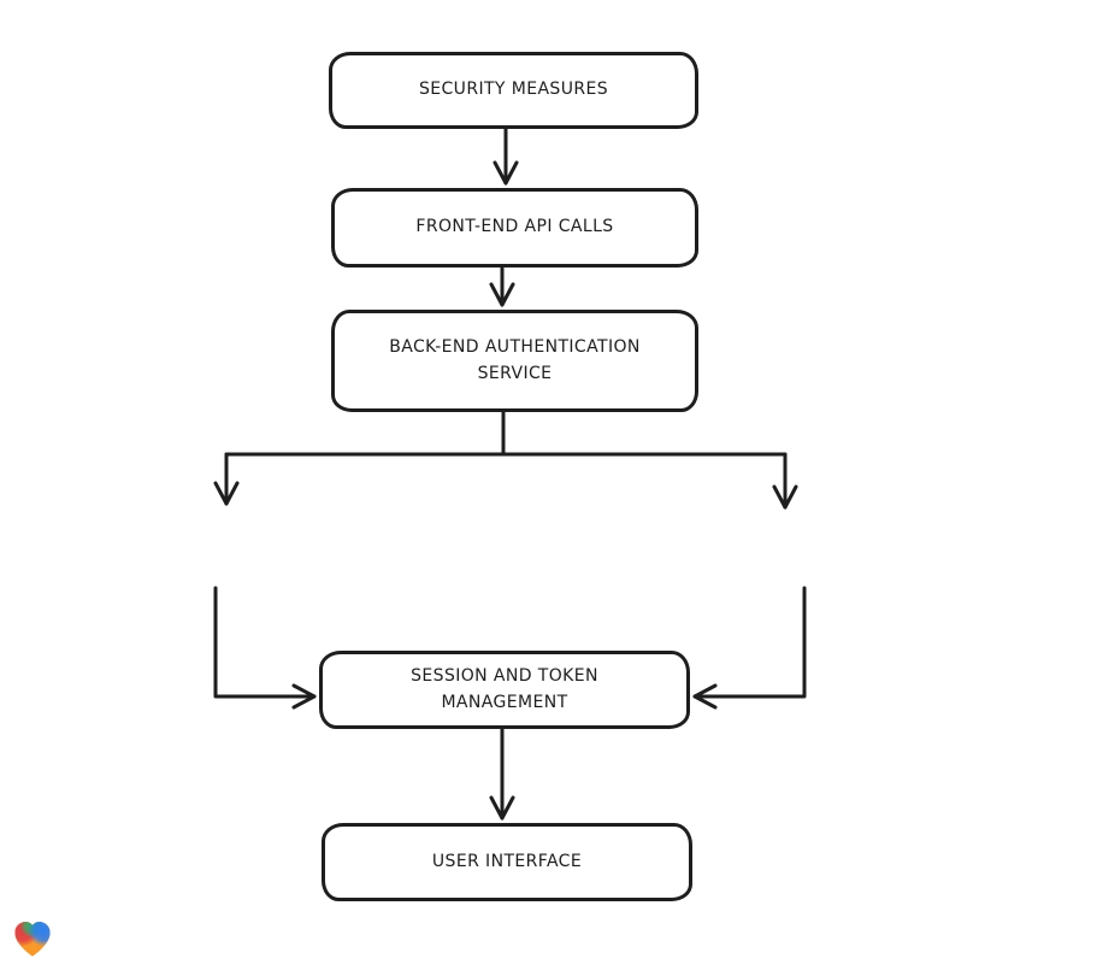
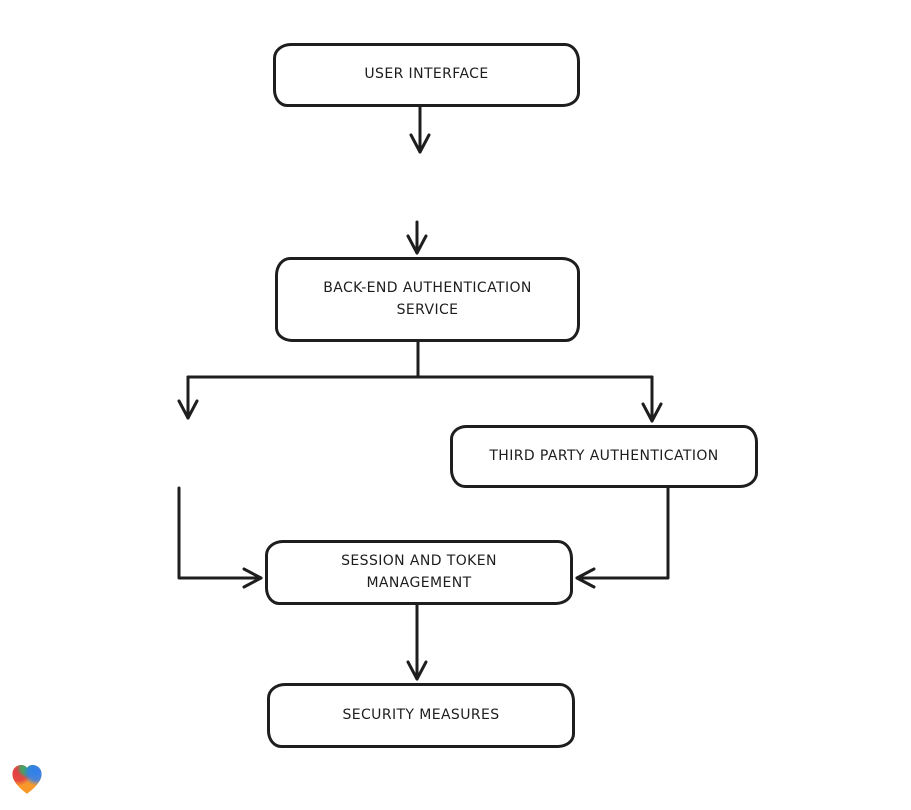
- SECURITY MEASURES
+ USER INTERFACE
- FRONT-END API CALLS
  BACK-END AUTHENTICATION
  SERVICE
+ THIRD PARTY AUTHENTICATION
  SESSION AND TOKEN
  MANAGEMENT
- USER INTERFACE
+ SECURITY MEASURES
